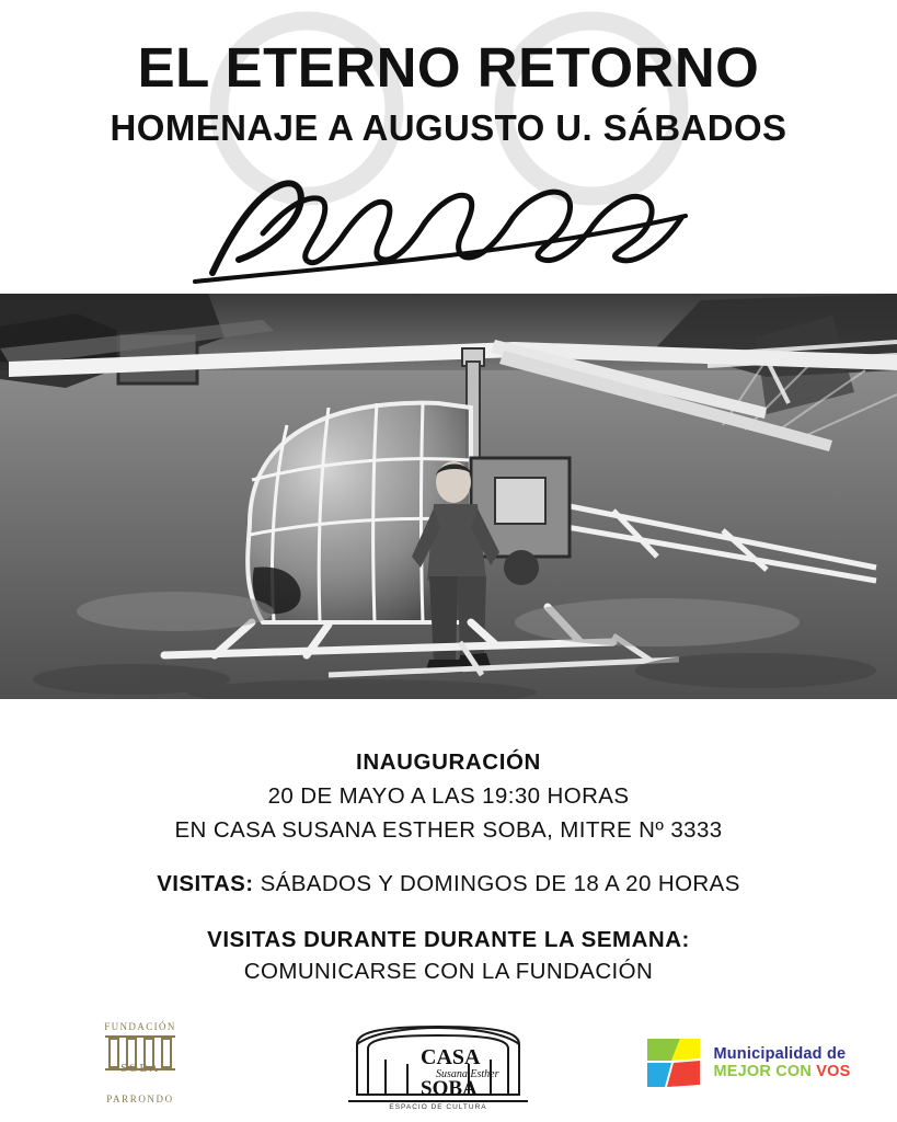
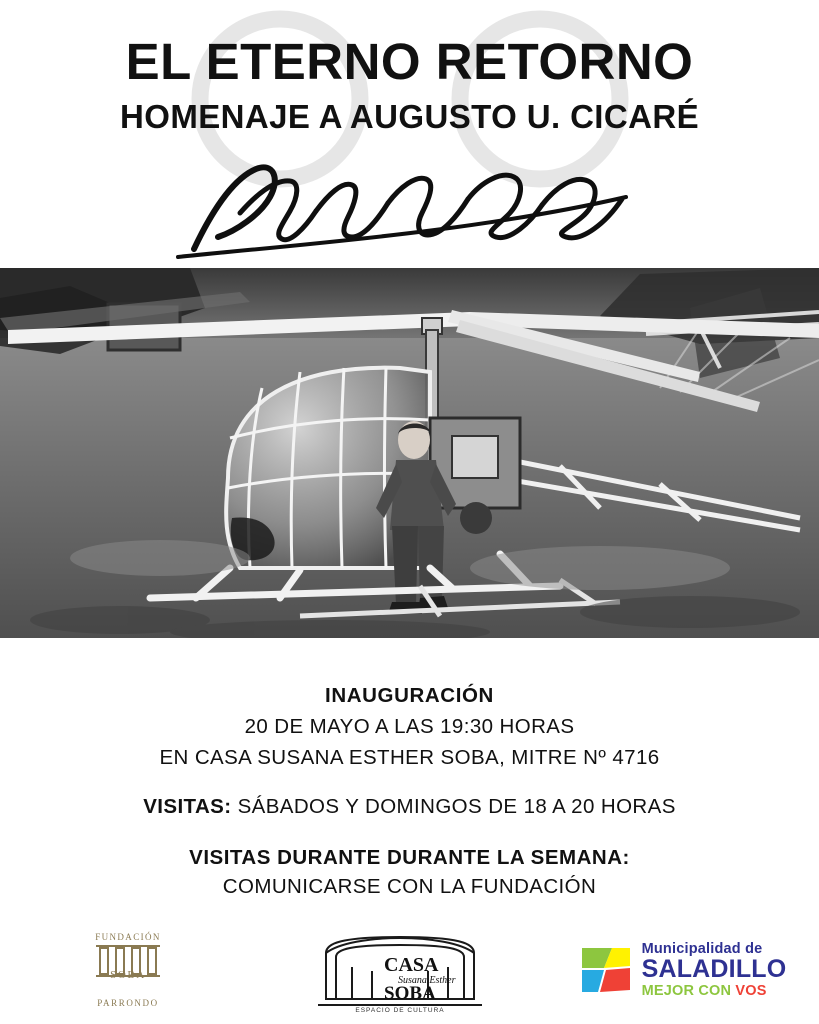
  EL ETERNO RETORNO
- HOMENAJE A AUGUSTO U. SÁBADOS
+ HOMENAJE A AUGUSTO U. CICARÉ
  INAUGURACIÓN
  20 DE MAYO A LAS 19:30 HORAS
- EN CASA SUSANA ESTHER SOBA, MITRE Nº 3333
+ EN CASA SUSANA ESTHER SOBA, MITRE Nº 4716
  VISITAS: SÁBADOS Y DOMINGOS DE 18 A 20 HORAS
  VISITAS DURANTE DURANTE LA SEMANA:
  COMUNICARSE CON LA FUNDACIÓN
  FUNDACIÓN
  PARRONDO
  CASA
  Susana Esther
  SOBA
  Municipalidad de
+ SALADILLO
  MEJOR CON VOS
